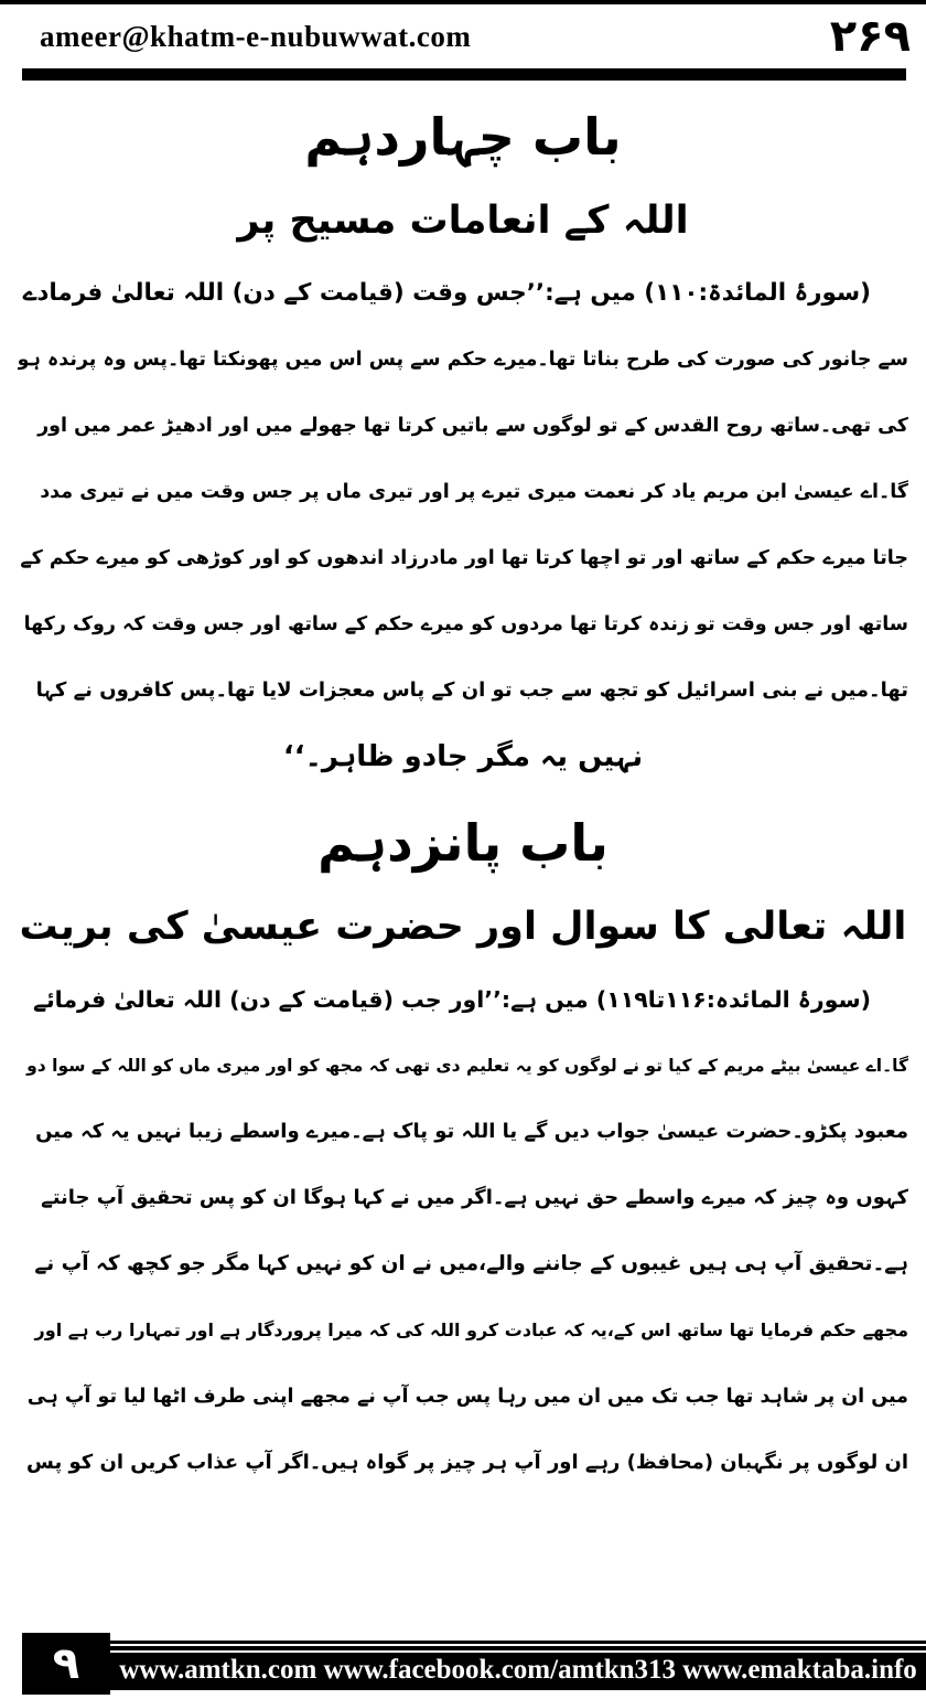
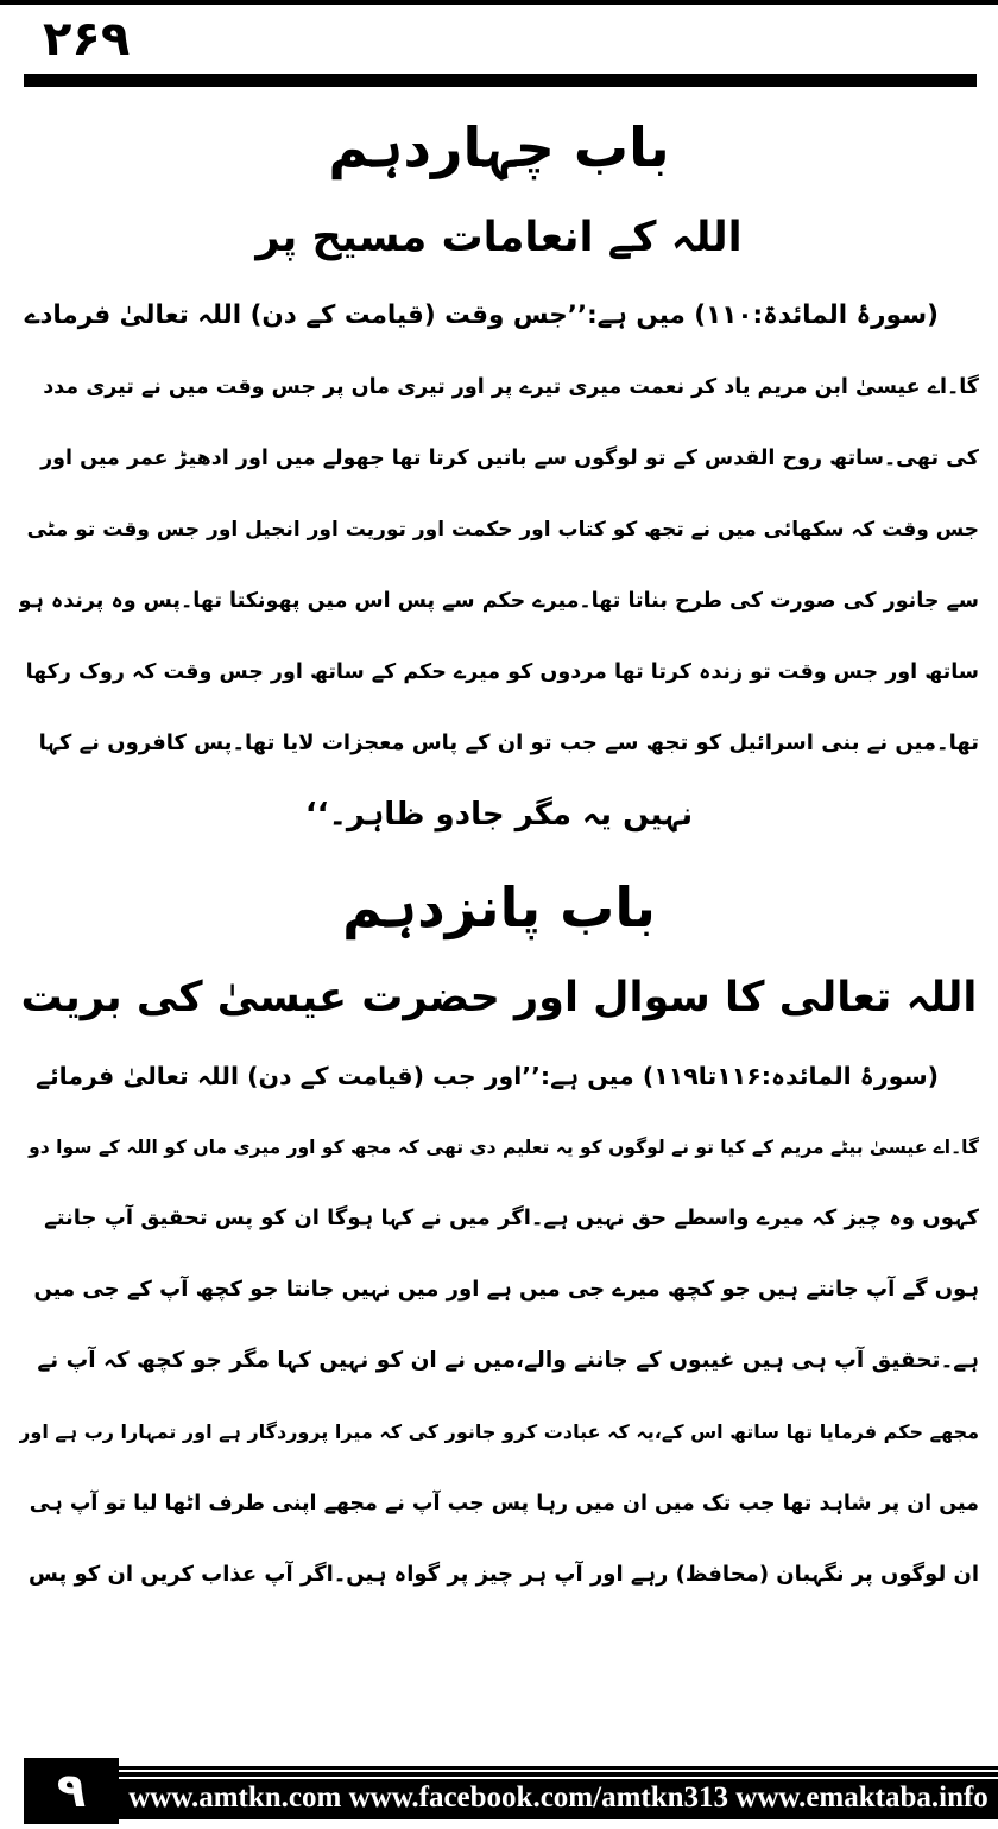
- ameer@khatm-e-nubuwwat.com
  ۲۶۹
  باب چہاردہم
  اللہ کے انعامات مسیح پر
  (سورۂ المائدۃ:۱۱۰) میں ہے:’’جس وقت (قیامت کے دن) اللہ تعالیٰ فرمادے
- سے جانور کی صورت کی طرح بناتا تھا۔میرے حکم سے پس اس میں پھونکتا تھا۔پس وہ پرندہ ہو
+ گا۔اے عیسیٰ ابن مریم یاد کر نعمت میری تیرے پر اور تیری ماں پر جس وقت میں نے تیری مدد
  کی تھی۔ساتھ روح القدس کے تو لوگوں سے باتیں کرتا تھا جھولے میں اور ادھیڑ عمر میں اور
+ جس وقت کہ سکھائی میں نے تجھ کو کتاب اور حکمت اور توریت اور انجیل اور جس وقت تو مٹی
- گا۔اے عیسیٰ ابن مریم یاد کر نعمت میری تیرے پر اور تیری ماں پر جس وقت میں نے تیری مدد
+ سے جانور کی صورت کی طرح بناتا تھا۔میرے حکم سے پس اس میں پھونکتا تھا۔پس وہ پرندہ ہو
- جاتا میرے حکم کے ساتھ اور تو اچھا کرتا تھا اور مادرزاد اندھوں کو اور کوڑھی کو میرے حکم کے
  ساتھ اور جس وقت تو زندہ کرتا تھا مردوں کو میرے حکم کے ساتھ اور جس وقت کہ روک رکھا
  تھا۔میں نے بنی اسرائیل کو تجھ سے جب تو ان کے پاس معجزات لایا تھا۔پس کافروں نے کہا
  نہیں یہ مگر جادو ظاہر۔‘‘
  باب پانزدہم
  اللہ تعالی کا سوال اور حضرت عیسیٰ کی بریت
  (سورۂ المائدہ:۱۱۶تا۱۱۹) میں ہے:’’اور جب (قیامت کے دن) اللہ تعالیٰ فرمائے
  گا۔اے عیسیٰ بیٹے مریم کے کیا تو نے لوگوں کو یہ تعلیم دی تھی کہ مجھ کو اور میری ماں کو اللہ کے سوا دو
- معبود پکڑو۔حضرت عیسیٰ جواب دیں گے یا اللہ تو پاک ہے۔میرے واسطے زیبا نہیں یہ کہ میں
  کہوں وہ چیز کہ میرے واسطے حق نہیں ہے۔اگر میں نے کہا ہوگا ان کو پس تحقیق آپ جانتے
+ ہوں گے آپ جانتے ہیں جو کچھ میرے جی میں ہے اور میں نہیں جانتا جو کچھ آپ کے جی میں
  ہے۔تحقیق آپ ہی ہیں غیبوں کے جاننے والے،میں نے ان کو نہیں کہا مگر جو کچھ کہ آپ نے
- مجھے حکم فرمایا تھا ساتھ اس کے،یہ کہ عبادت کرو اللہ کی کہ میرا پروردگار ہے اور تمہارا رب ہے اور
+ مجھے حکم فرمایا تھا ساتھ اس کے،یہ کہ عبادت کرو جانور کی کہ میرا پروردگار ہے اور تمہارا رب ہے اور
  میں ان پر شاہد تھا جب تک میں ان میں رہا پس جب آپ نے مجھے اپنی طرف اٹھا لیا تو آپ ہی
  ان لوگوں پر نگہبان (محافظ) رہے اور آپ ہر چیز پر گواہ ہیں۔اگر آپ عذاب کریں ان کو پس
  ۹
  www.amtkn.com www.facebook.com/amtkn313 www.emaktaba.info
